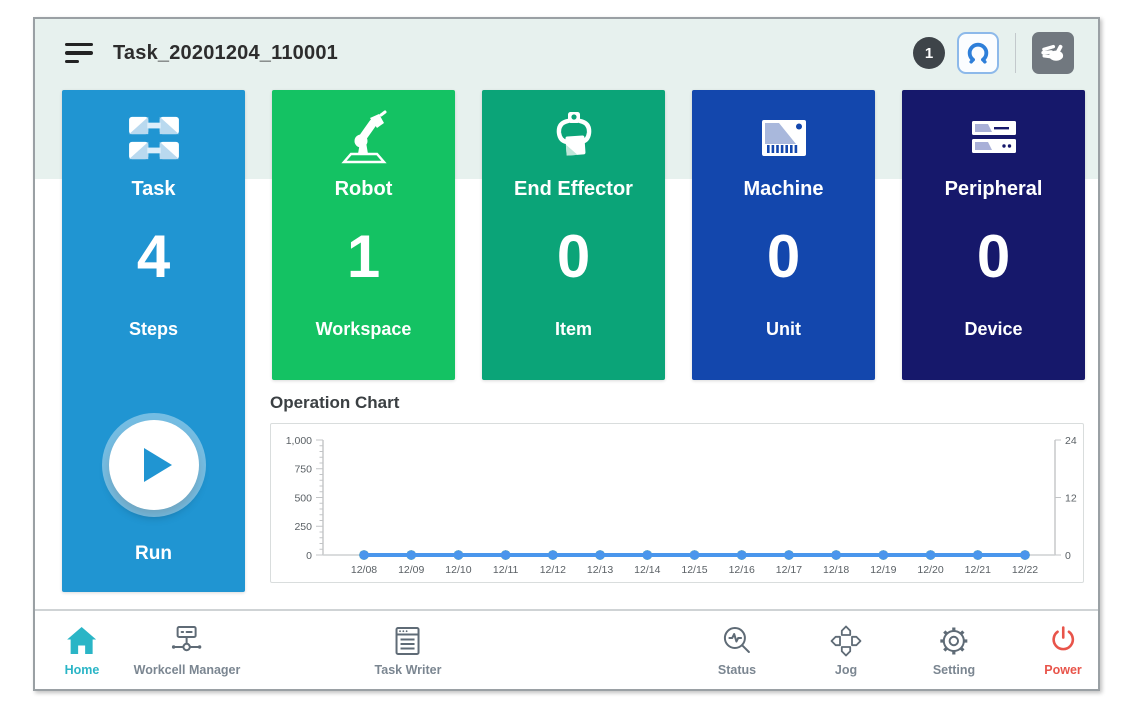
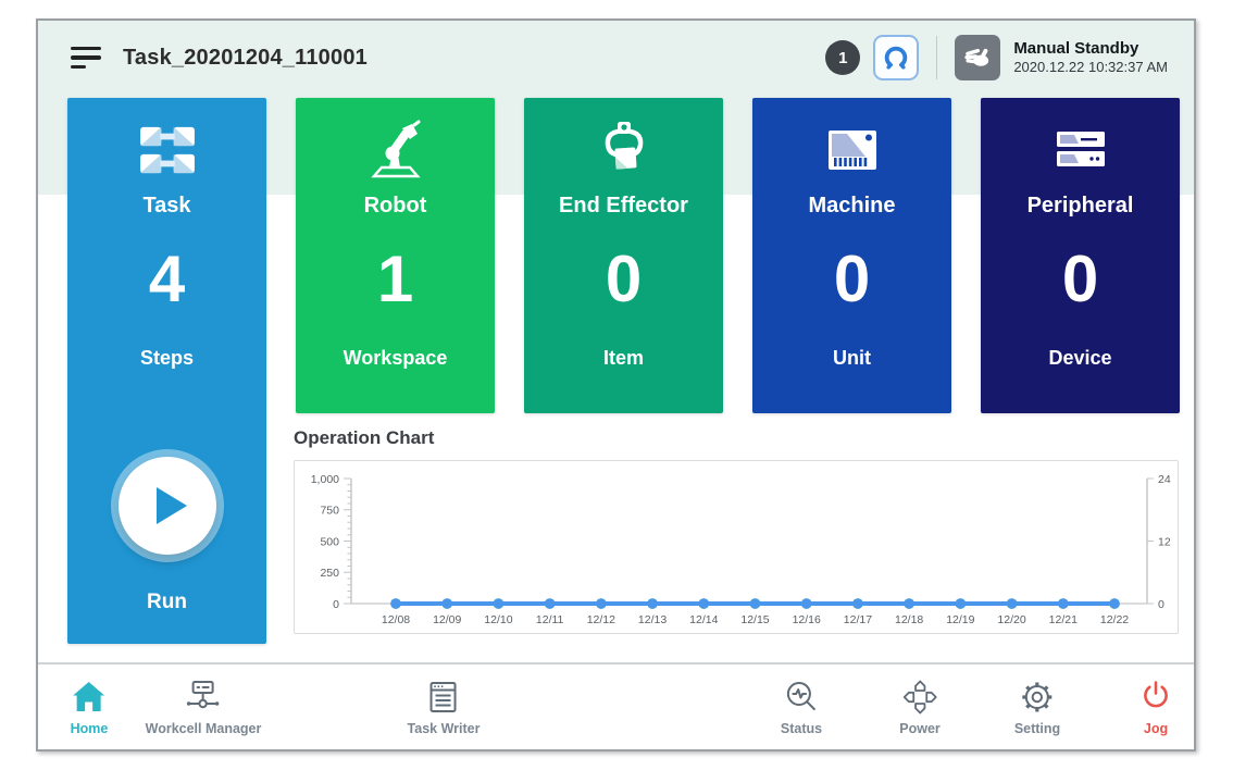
  Task_20201204_110001
  1
+ Manual Standby
+ 2020.12.22 10:32:37 AM
  Task
  4
  Steps
  Run
  Robot
  1
  Workspace
  End Effector
  0
  Item
  Machine
  0
  Unit
  Peripheral
  0
  Device
  Operation Chart
  0
  250
  500
  750
  1,000
  0
  12
  24
  12/08
  12/09
  12/10
  12/11
  12/12
  12/13
  12/14
  12/15
  12/16
  12/17
  12/18
  12/19
  12/20
  12/21
  12/22
  Home
  Workcell Manager
  Task Writer
  Status
- Jog
+ Power
  Setting
- Power
+ Jog
